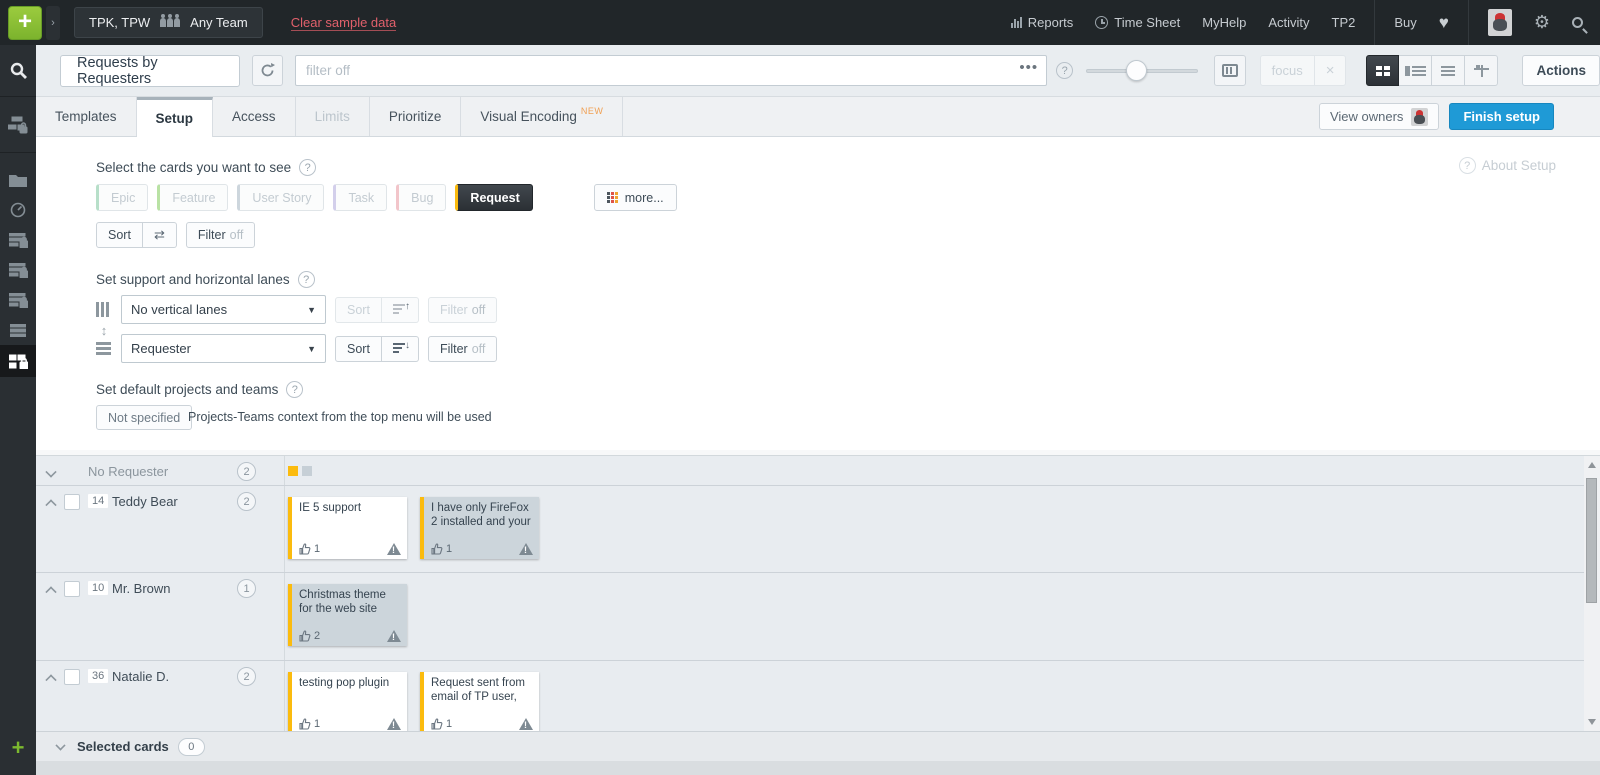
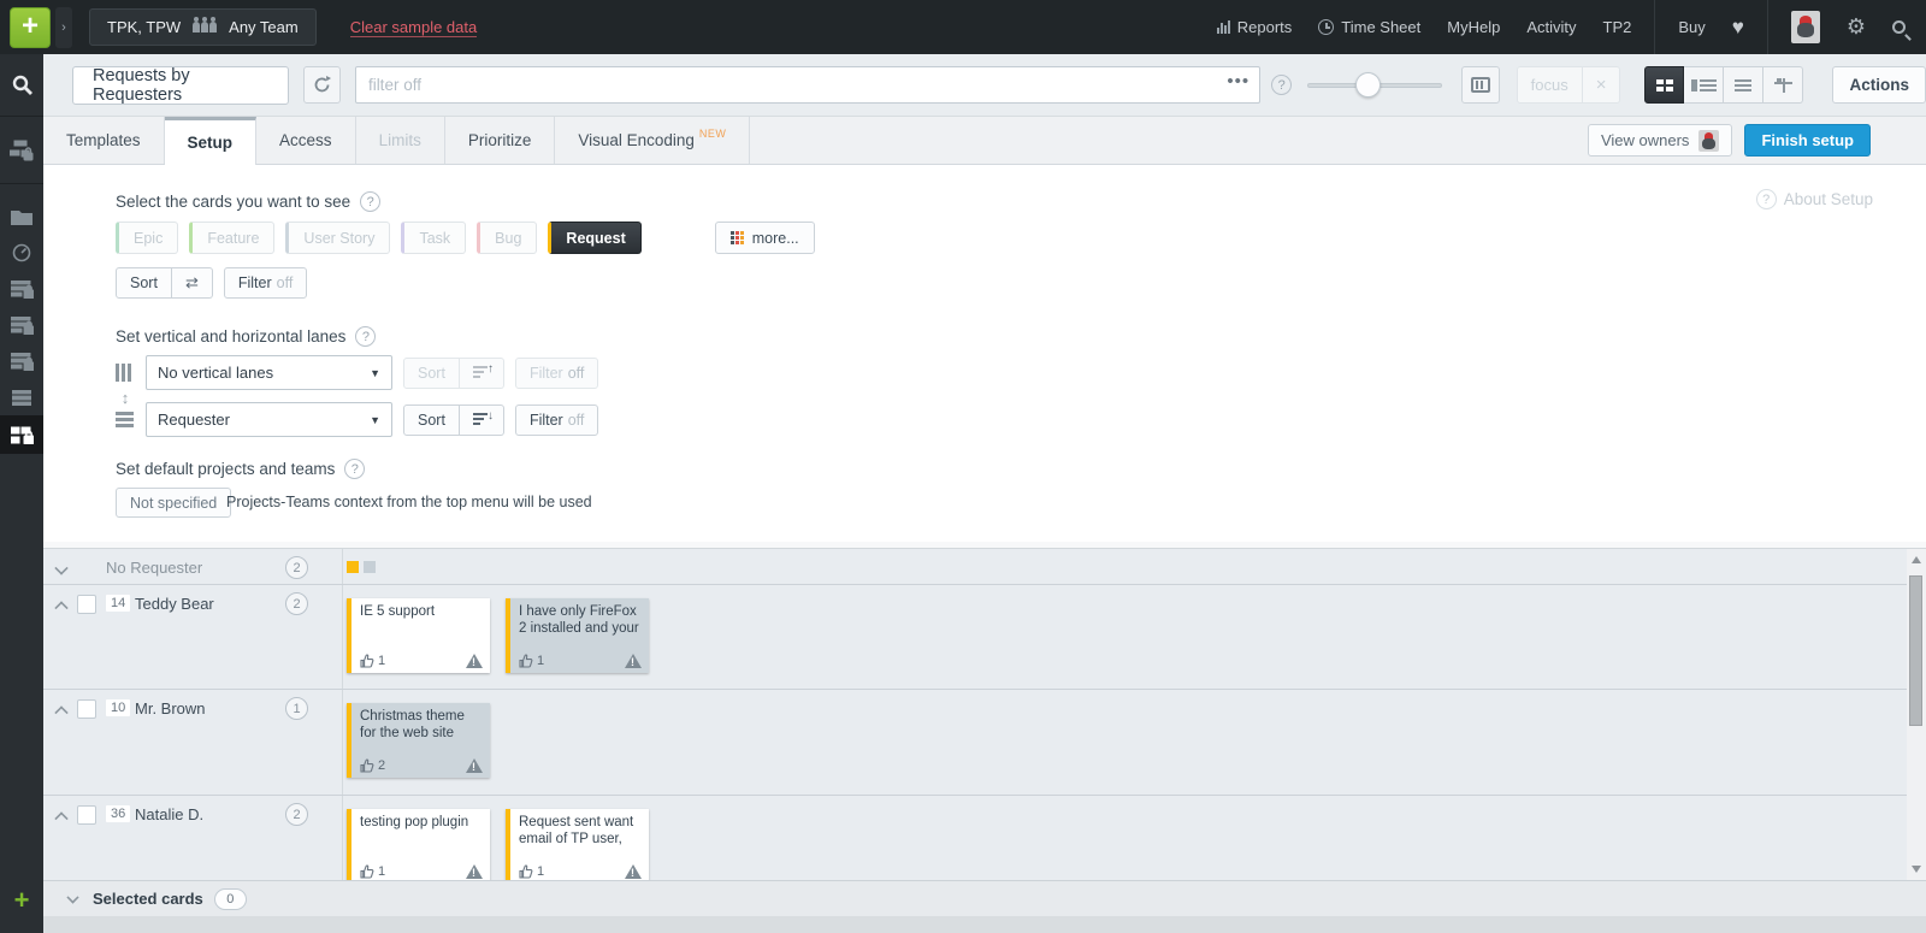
  +
  ›
  TPK, TPW
  Any Team
  Clear sample data
  Reports
  Time Sheet
  MyHelp
  Activity
  TP2
  Buy
  ♥
  ⚙
  +
  Requests by Requesters
  filter off
  •••
  ?
  focus
  ×
  Actions
  Templates
  Setup
  Access
  Limits
  Prioritize
  Visual Encoding
  NEW
  View owners
  Finish setup
  ?
  About Setup
  Select the cards you want to see
  ?
  Epic
  Feature
  User Story
  Task
  Bug
  Request
  more...
  Sort
  ⇄
  Filter
  off
- Set support and horizontal lanes
+ Set vertical and horizontal lanes
  ?
  No vertical lanes
  ▼
  Sort
  Filter
  off
  ↕
  Requester
  ▼
  Sort
  Filter
  off
  Set default projects and teams
  ?
  Not specified
  Projects-Teams context from the top menu will be used
  No Requester
  2
  14
  Teddy Bear
  2
  IE 5 support
  1
  I have only FireFox 2 installed and your
  1
  10
  Mr. Brown
  1
  Christmas theme for the web site
  2
  36
  Natalie D.
  2
  testing pop plugin
  1
- Request sent from email of TP user,
+ Request sent want email of TP user,
  1
  Selected cards
  0
